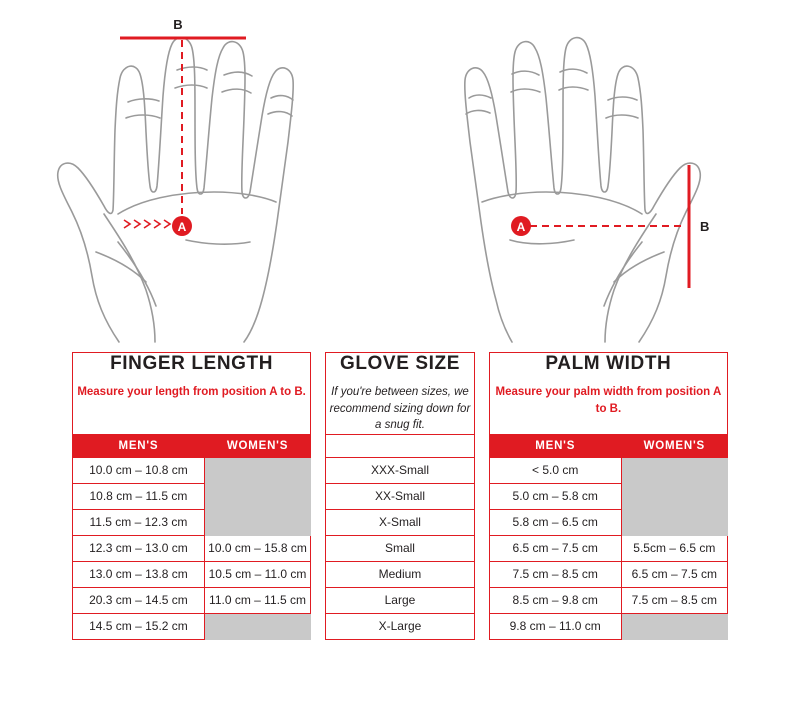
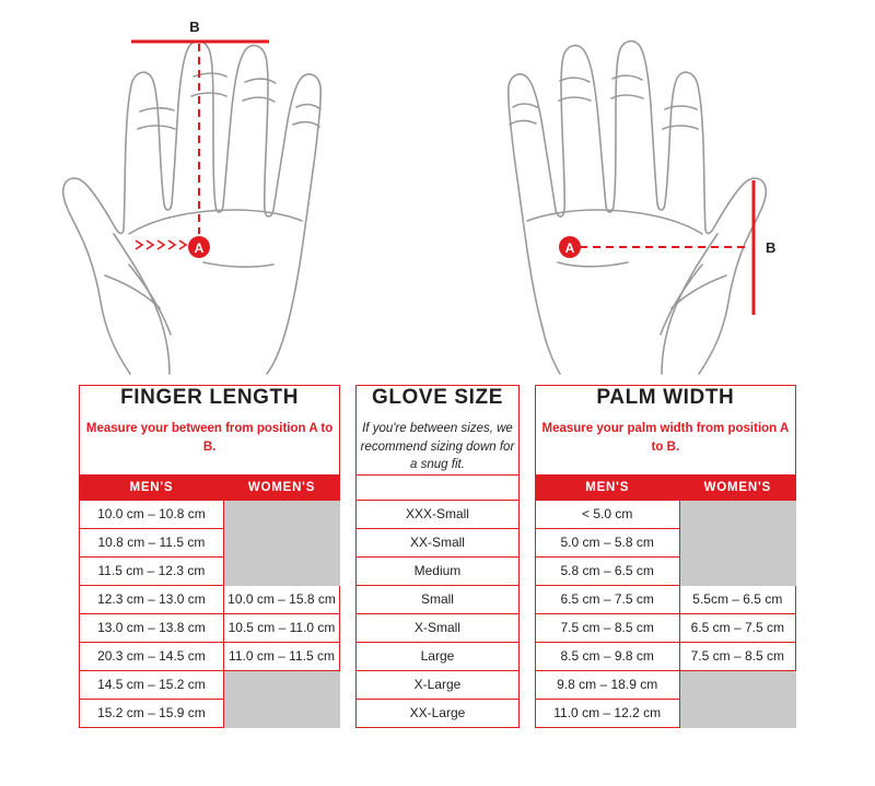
  B
  A
  A
  B
- FINGER LENGTH Measure your length from position A to B.		GLOVE SIZE If you're between sizes, we recommend sizing down for a snug fit.		PALM WIDTH Measure your palm width from position A to B.
+ FINGER LENGTH Measure your between from position A to B.		GLOVE SIZE If you're between sizes, we recommend sizing down for a snug fit.		PALM WIDTH Measure your palm width from position A to B.
  MEN'S	WOMEN'S				MEN'S	WOMEN'S
  10.0 cm – 10.8 cm			XXX-Small		< 5.0 cm
  10.8 cm – 11.5 cm			XX-Small		5.0 cm – 5.8 cm
- 11.5 cm – 12.3 cm			X-Small		5.8 cm – 6.5 cm
+ 11.5 cm – 12.3 cm			Medium		5.8 cm – 6.5 cm
  12.3 cm – 13.0 cm	10.0 cm – 15.8 cm		Small		6.5 cm – 7.5 cm	5.5cm – 6.5 cm
- 13.0 cm – 13.8 cm	10.5 cm – 11.0 cm		Medium		7.5 cm – 8.5 cm	6.5 cm – 7.5 cm
+ 13.0 cm – 13.8 cm	10.5 cm – 11.0 cm		X-Small		7.5 cm – 8.5 cm	6.5 cm – 7.5 cm
  20.3 cm – 14.5 cm	11.0 cm – 11.5 cm		Large		8.5 cm – 9.8 cm	7.5 cm – 8.5 cm
- 14.5 cm – 15.2 cm			X-Large		9.8 cm – 11.0 cm
+ 14.5 cm – 15.2 cm			X-Large		9.8 cm – 18.9 cm
+ 15.2 cm – 15.9 cm			XX-Large		11.0 cm – 12.2 cm
